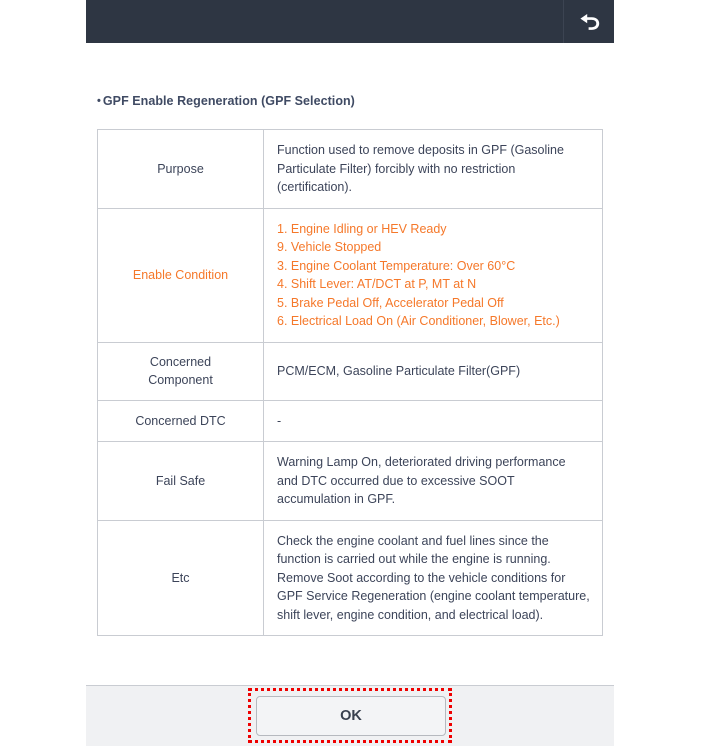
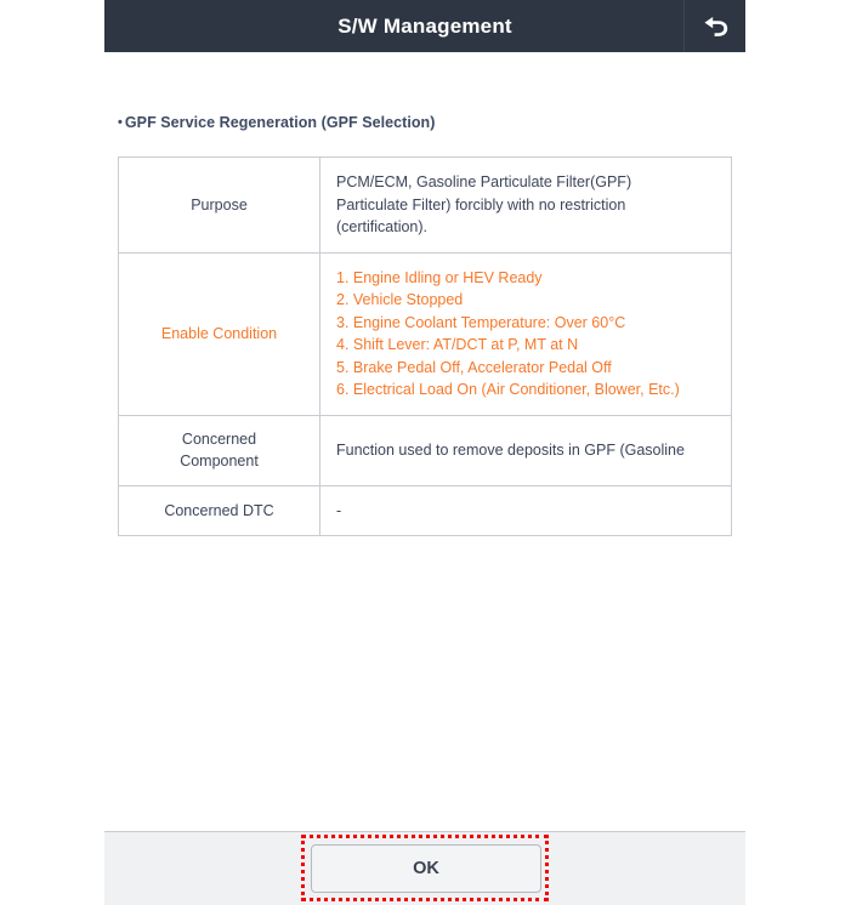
+ S/W Management
- • GPF Enable Regeneration (GPF Selection)
+ • GPF Service Regeneration (GPF Selection)
- Purpose	Function used to remove deposits in GPF (Gasoline Particulate Filter) forcibly with no restriction (certification).
+ Purpose	PCM/ECM, Gasoline Particulate Filter(GPF) Particulate Filter) forcibly with no restriction (certification).
- Enable Condition	1. Engine Idling or HEV Ready 9. Vehicle Stopped 3. Engine Coolant Temperature: Over 60°C 4. Shift Lever: AT/DCT at P, MT at N 5. Brake Pedal Off, Accelerator Pedal Off 6. Electrical Load On (Air Conditioner, Blower, Etc.)
+ Enable Condition	1. Engine Idling or HEV Ready 2. Vehicle Stopped 3. Engine Coolant Temperature: Over 60°C 4. Shift Lever: AT/DCT at P, MT at N 5. Brake Pedal Off, Accelerator Pedal Off 6. Electrical Load On (Air Conditioner, Blower, Etc.)
- Concerned Component	PCM/ECM, Gasoline Particulate Filter(GPF)
+ Concerned Component	Function used to remove deposits in GPF (Gasoline
  Concerned DTC	-
- Fail Safe	Warning Lamp On, deteriorated driving performance and DTC occurred due to excessive SOOT accumulation in GPF.
- Etc	Check the engine coolant and fuel lines since the function is carried out while the engine is running. Remove Soot according to the vehicle conditions for GPF Service Regeneration (engine coolant temperature, shift lever, engine condition, and electrical load).
  OK
